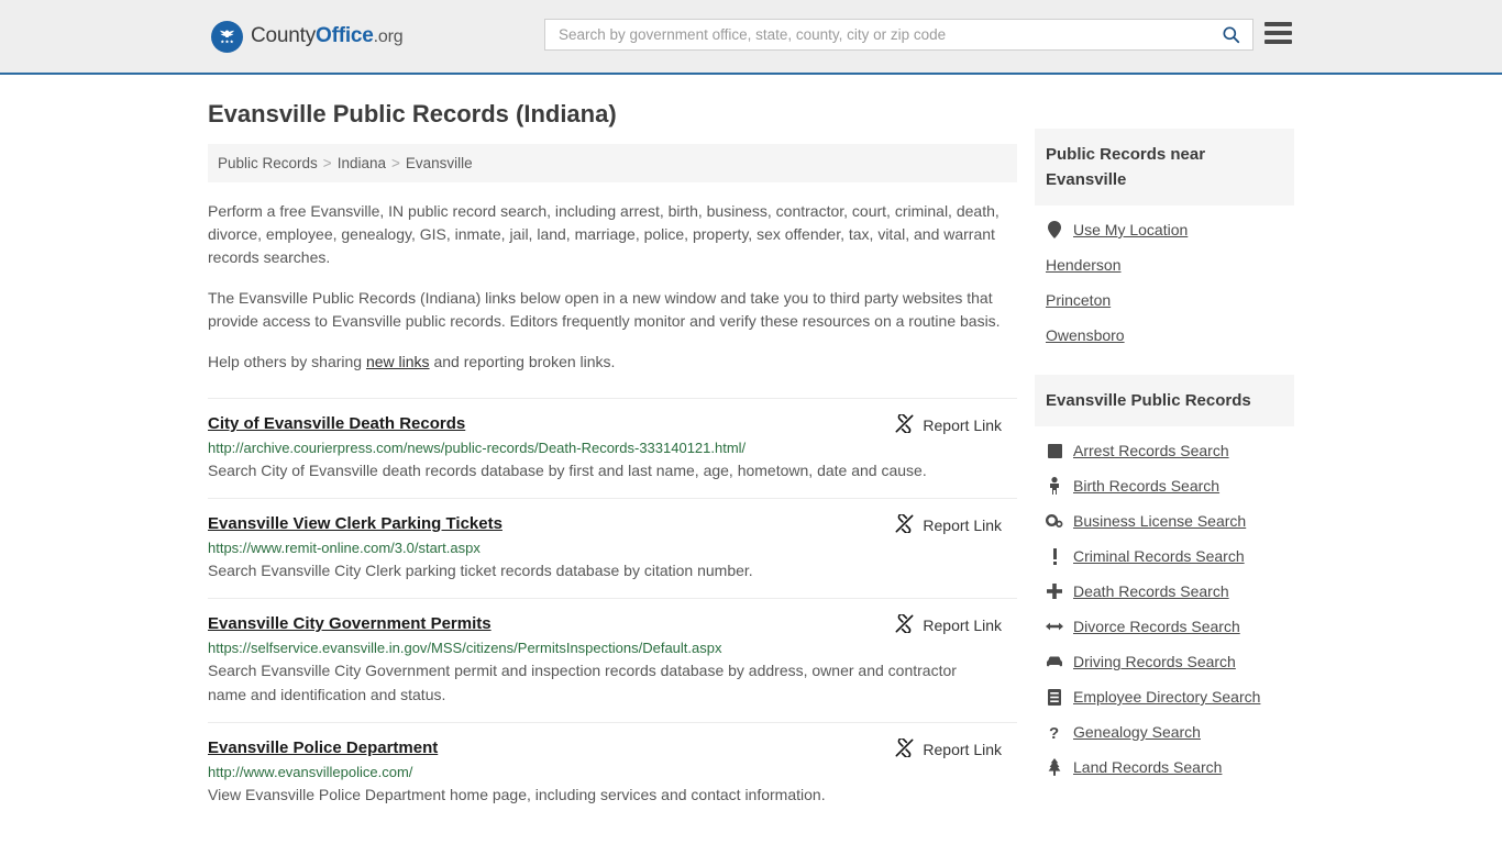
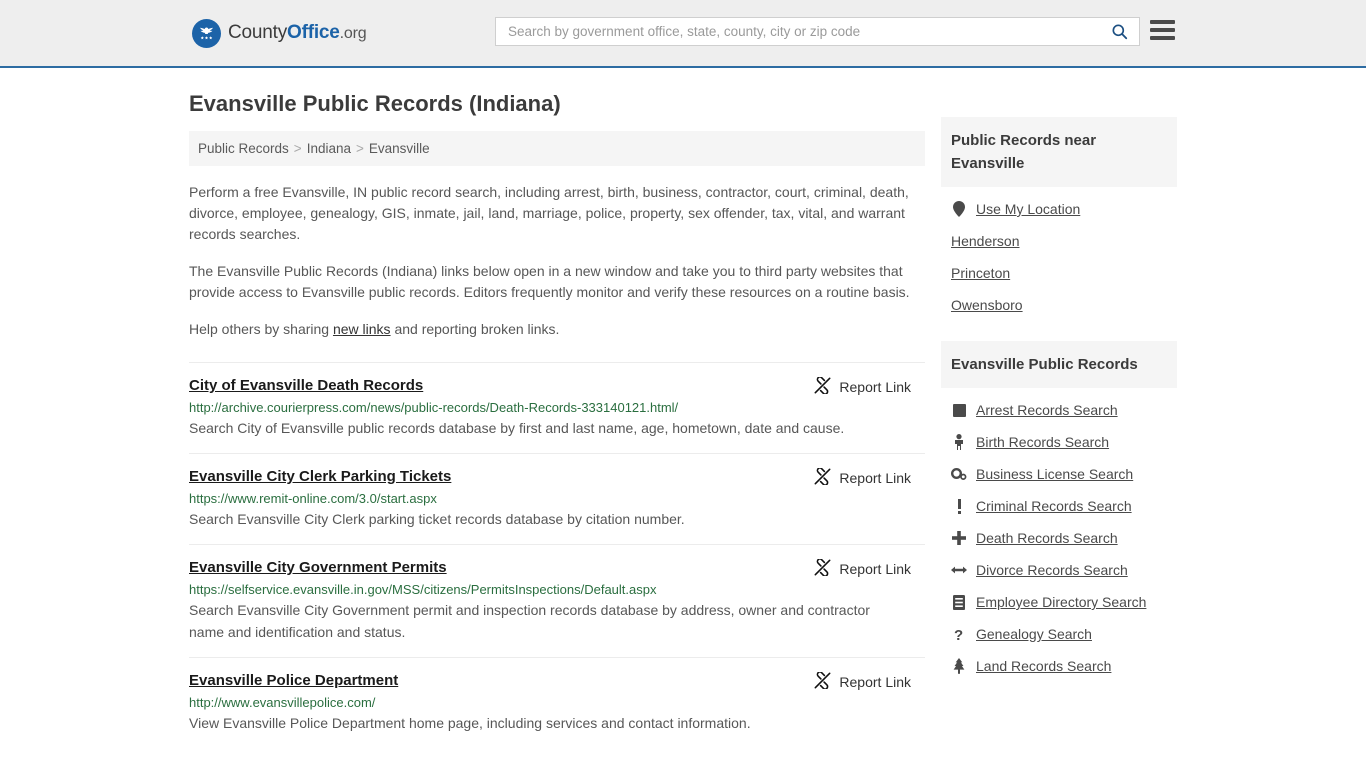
  CountyOffice.org
  Search by government office, state, county, city or zip code
  Evansville Public Records (Indiana)
  Public Records > Indiana > Evansville
  Perform a free Evansville, IN public record search, including arrest, birth, business, contractor, court, criminal, death, divorce, employee, genealogy, GIS, inmate, jail, land, marriage, police, property, sex offender, tax, vital, and warrant records searches.
  The Evansville Public Records (Indiana) links below open in a new window and take you to third party websites that provide access to Evansville public records. Editors frequently monitor and verify these resources on a routine basis.
  Help others by sharing new links and reporting broken links.
  City of Evansville Death Records
  http://archive.courierpress.com/news/public-records/Death-Records-333140121.html/
- Search City of Evansville death records database by first and last name, age, hometown, date and cause.
+ Search City of Evansville public records database by first and last name, age, hometown, date and cause.
  Report Link
- Evansville View Clerk Parking Tickets
+ Evansville City Clerk Parking Tickets
  https://www.remit-online.com/3.0/start.aspx
  Search Evansville City Clerk parking ticket records database by citation number.
  Report Link
  Evansville City Government Permits
  https://selfservice.evansville.in.gov/MSS/citizens/PermitsInspections/Default.aspx
  Search Evansville City Government permit and inspection records database by address, owner and contractor name and identification and status.
  Report Link
  Evansville Police Department
  http://www.evansvillepolice.com/
  View Evansville Police Department home page, including services and contact information.
  Report Link
  Public Records near Evansville
  Use My Location
  Henderson
  Princeton
  Owensboro
  Evansville Public Records
  Arrest Records Search
  Birth Records Search
  Business License Search
  Criminal Records Search
  Death Records Search
  Divorce Records Search
- Driving Records Search
  Employee Directory Search
  ?
  Genealogy Search
  Land Records Search
